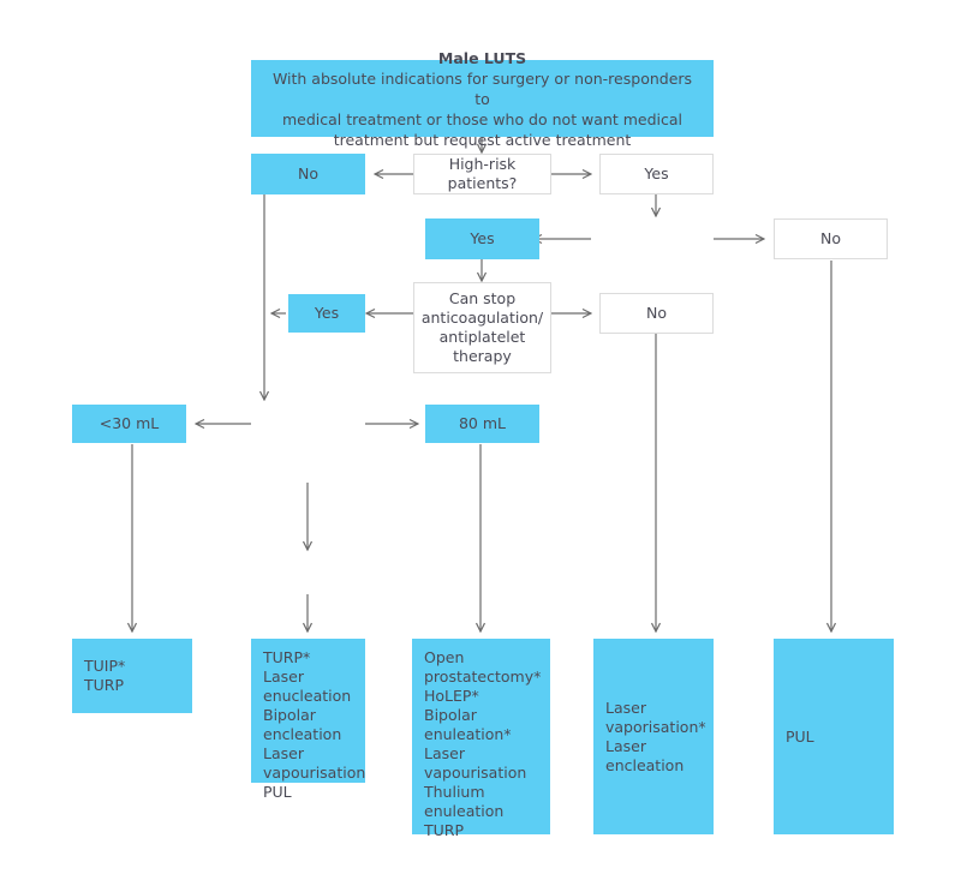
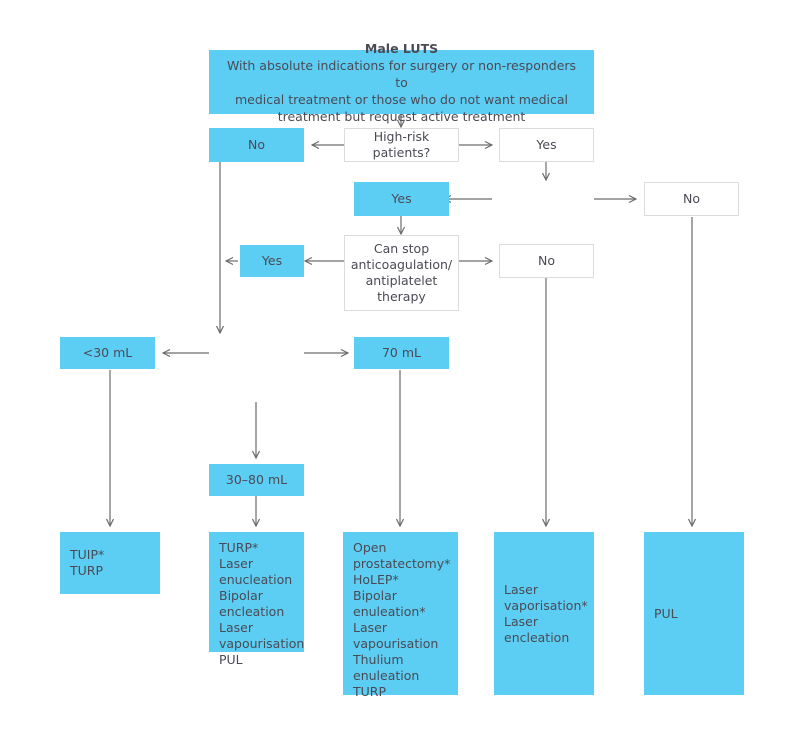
  Male LUTS
  With absolute indications for surgery or non-responders to
  medical treatment or those who do not want medical
  treatment but request active treatment
  High-risk
  patients?
  No
  Yes
  Yes
  No
  Can stop
  anticoagulation/
  antiplatelet
  therapy
  Yes
  No
  <30 mL
- 80 mL
+ 70 mL
+ 30–80 mL
  TUIP*
  TURP
  TURP*
  Laser
  enucleation
  Bipolar
  encleation
  Laser
  vapourisation
  PUL
  Open
  prostatectomy*
  HoLEP*
  Bipolar
  enuleation*
  Laser
  vapourisation
  Thulium
  enuleation
  TURP
  Laser
  vaporisation*
  Laser
  encleation
  PUL
